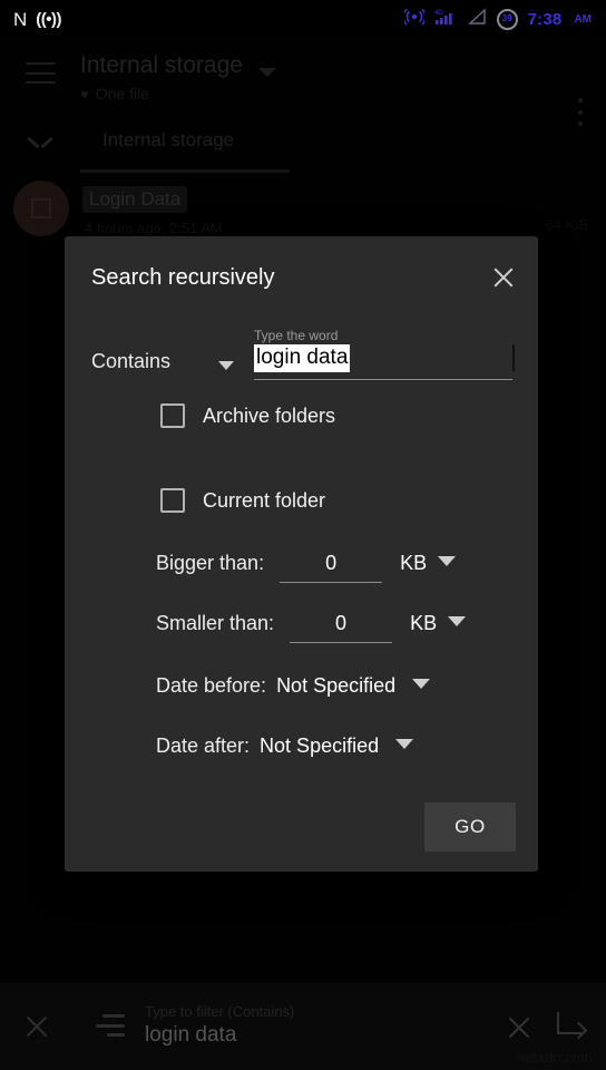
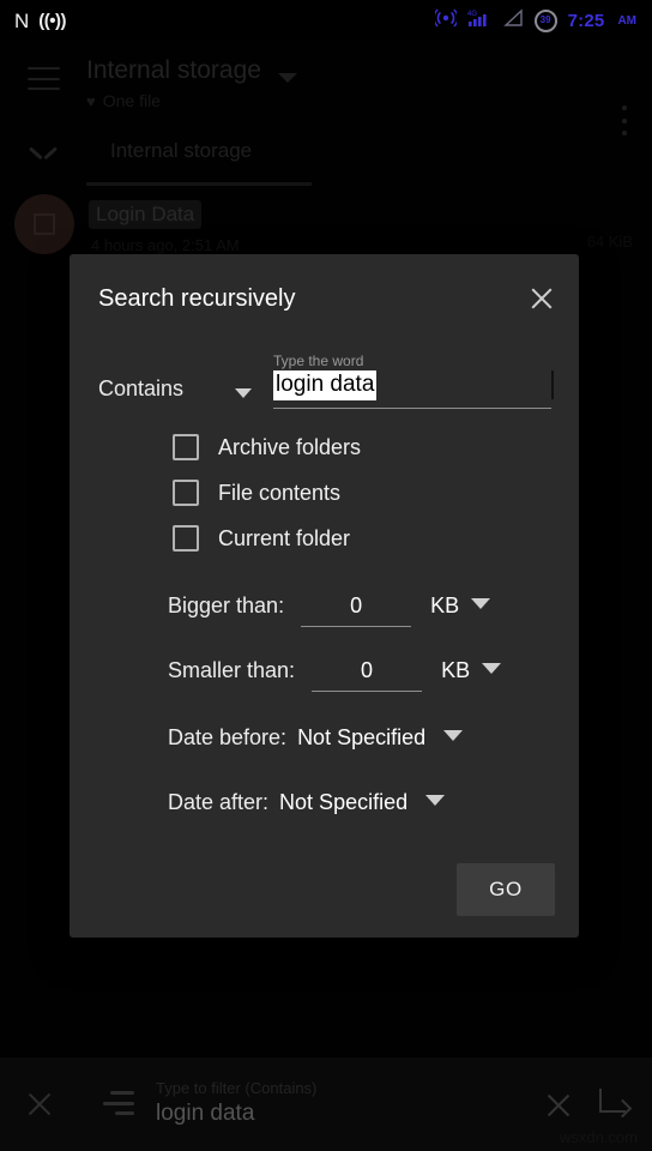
  N
  ((•))
  39
- 7:38
+ 7:25
  AM
  Internal storage
  Internal storage
  Login Data
  4 hours ago, 2:51 AM
  Search recursively
  Contains
  Type the word
  login data
  Archive folders
+ File contents
  Current folder
  Bigger than:
  0
  KB
  Smaller than:
  0
  KB
  Date before:
  Not Specified
  Date after:
  Not Specified
  GO
  Type to filter (Contains)
  login data
